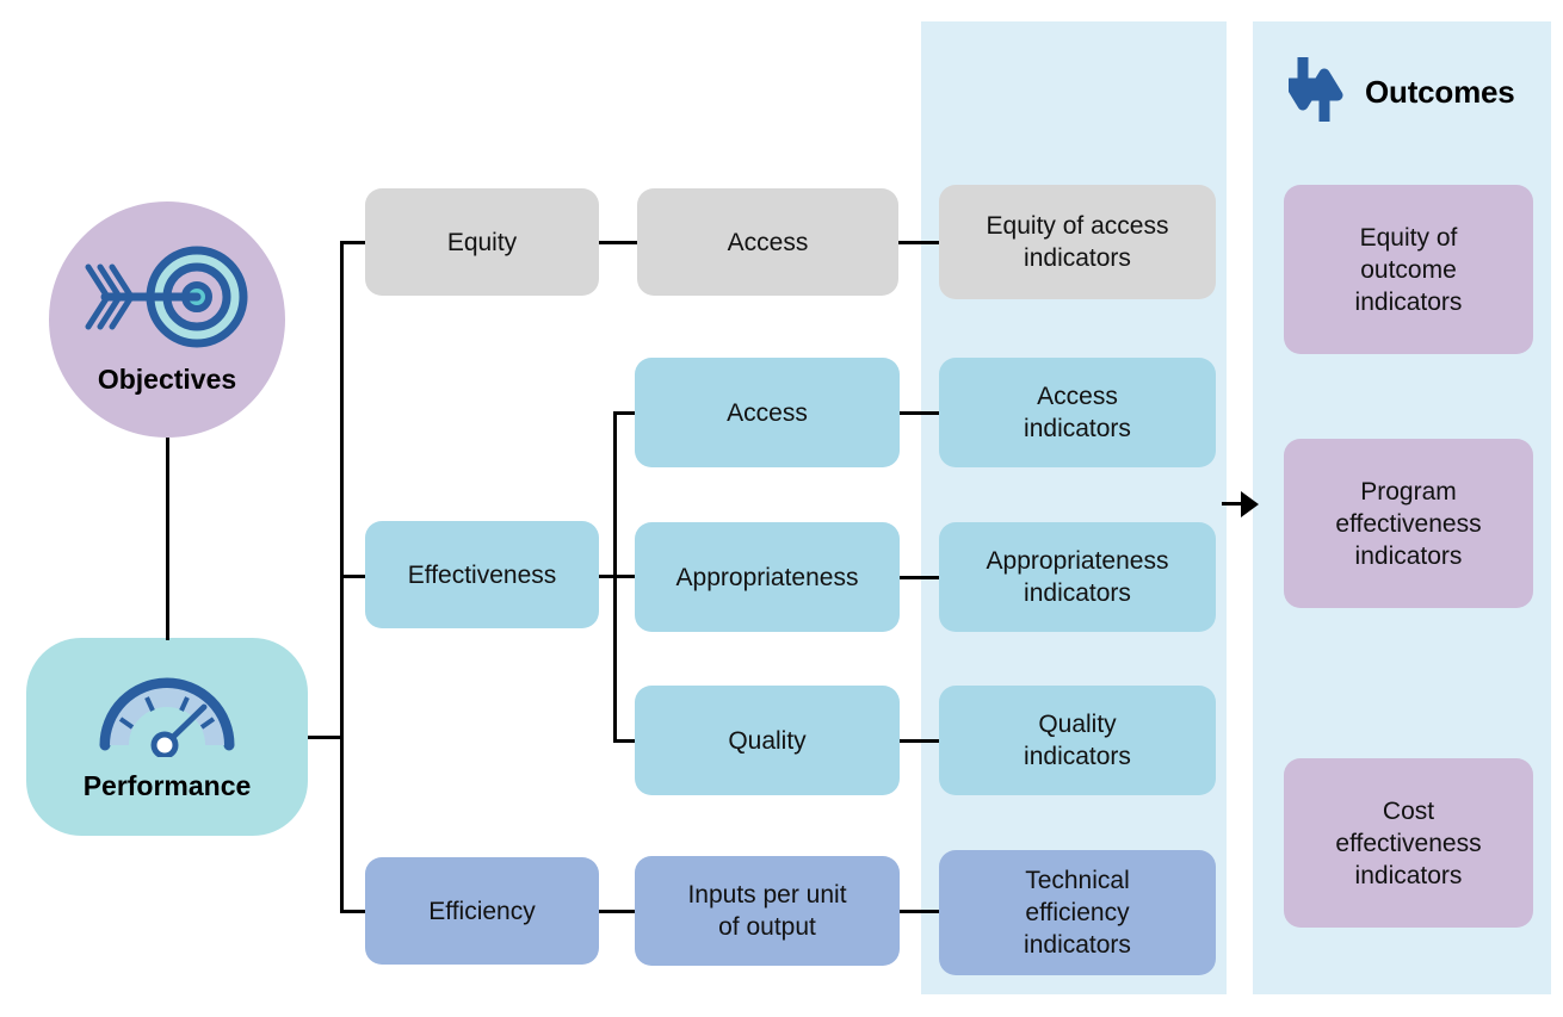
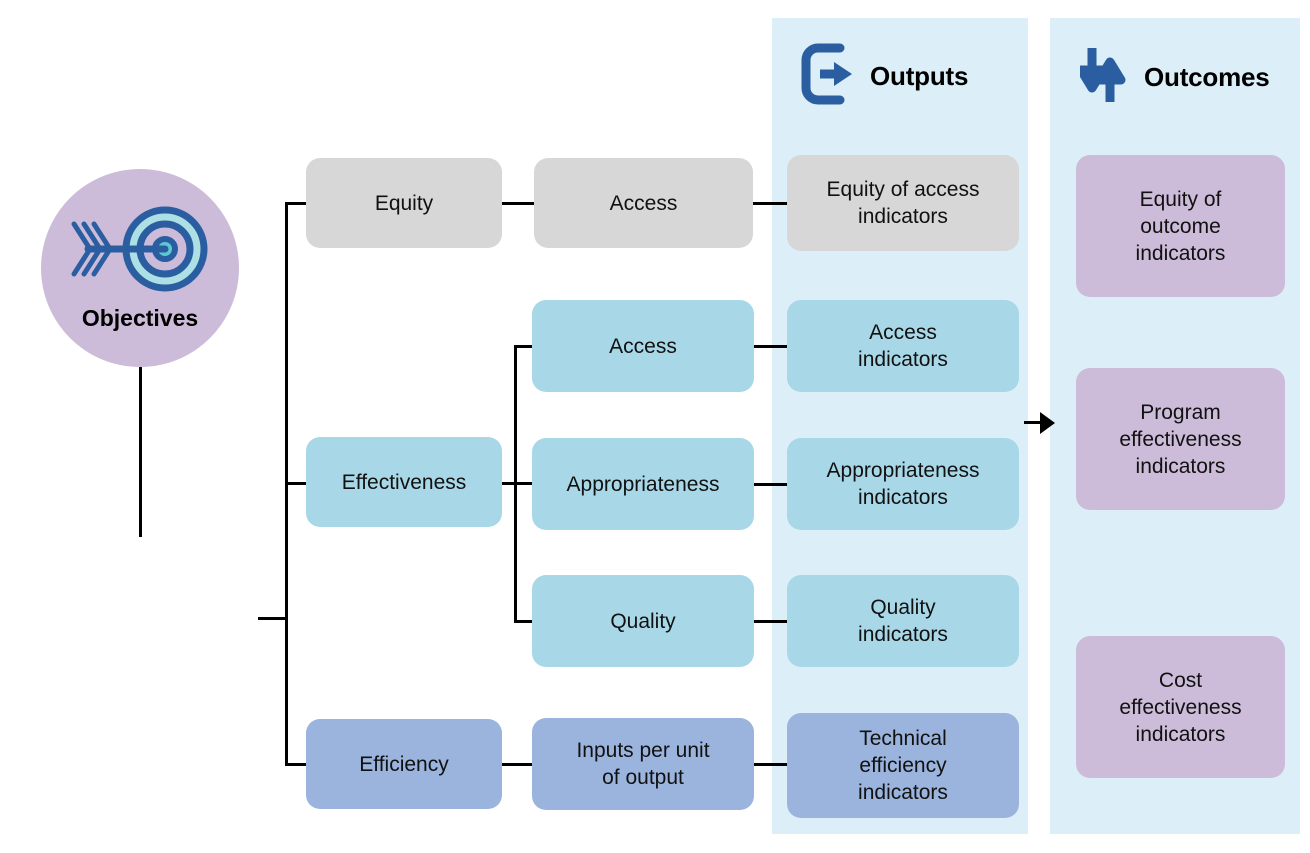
+ Outputs
  Outcomes
  Objectives
- Performance
  Equity
  Effectiveness
  Efficiency
  Access
  Access
  Appropriateness
  Quality
  Inputs per unit
  of output
  Equity of access
  indicators
  Access
  indicators
  Appropriateness
  indicators
  Quality
  indicators
  Technical
  efficiency
  indicators
  Equity of
  outcome
  indicators
  Program
  effectiveness
  indicators
  Cost
  effectiveness
  indicators
